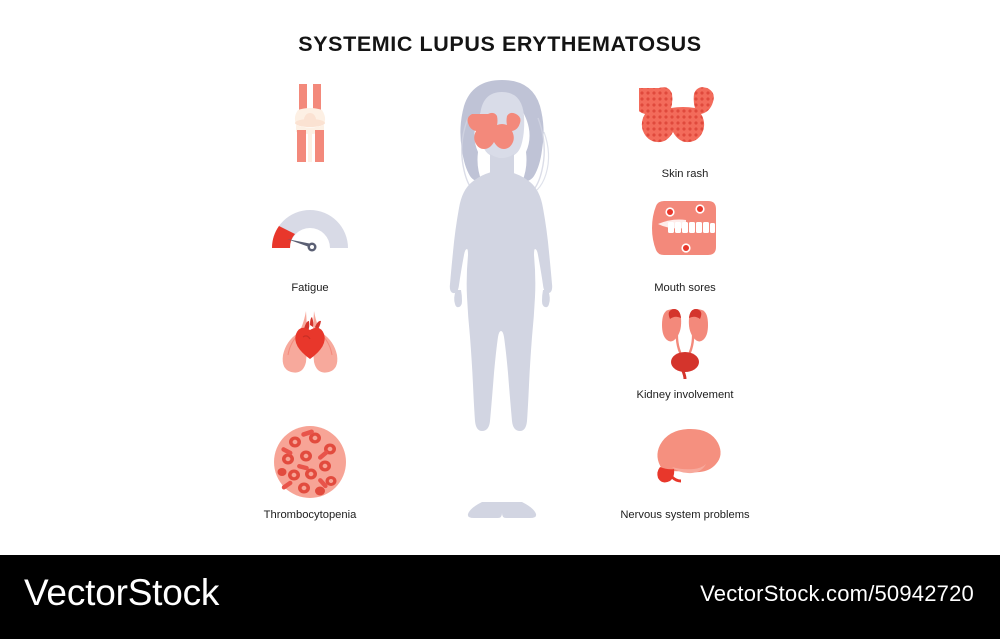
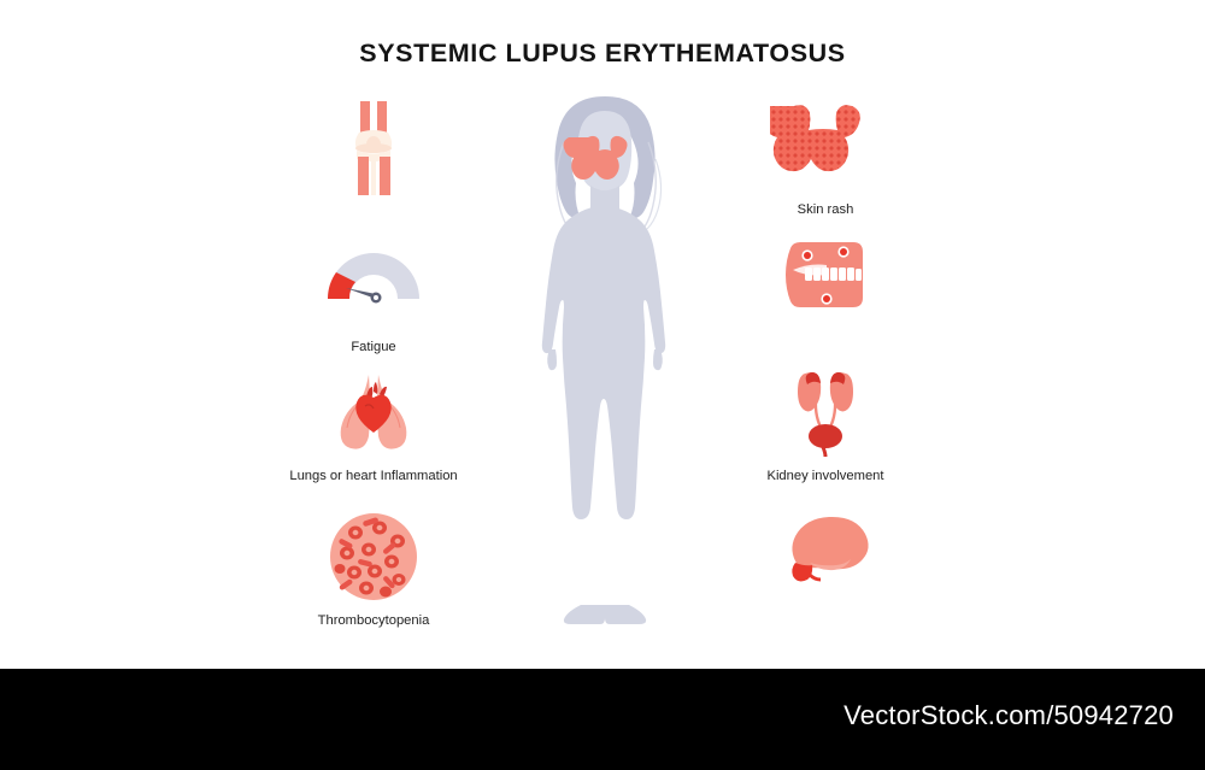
  SYSTEMIC LUPUS ERYTHEMATOSUS
  Fatigue
+ Lungs or heart Inflammation
  Thrombocytopenia
  Skin rash
- Mouth sores
  Kidney involvement
- Nervous system problems
- VectorStock
  VectorStock.com/50942720
